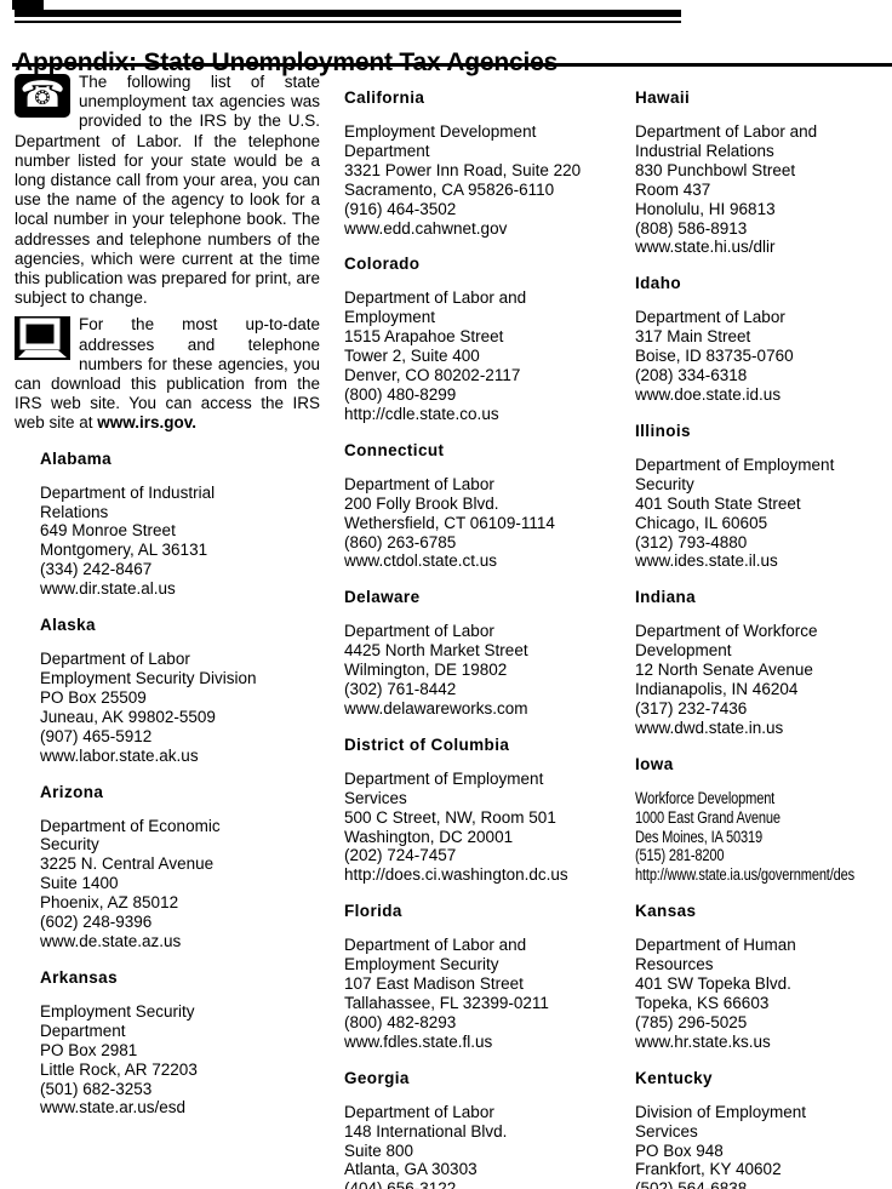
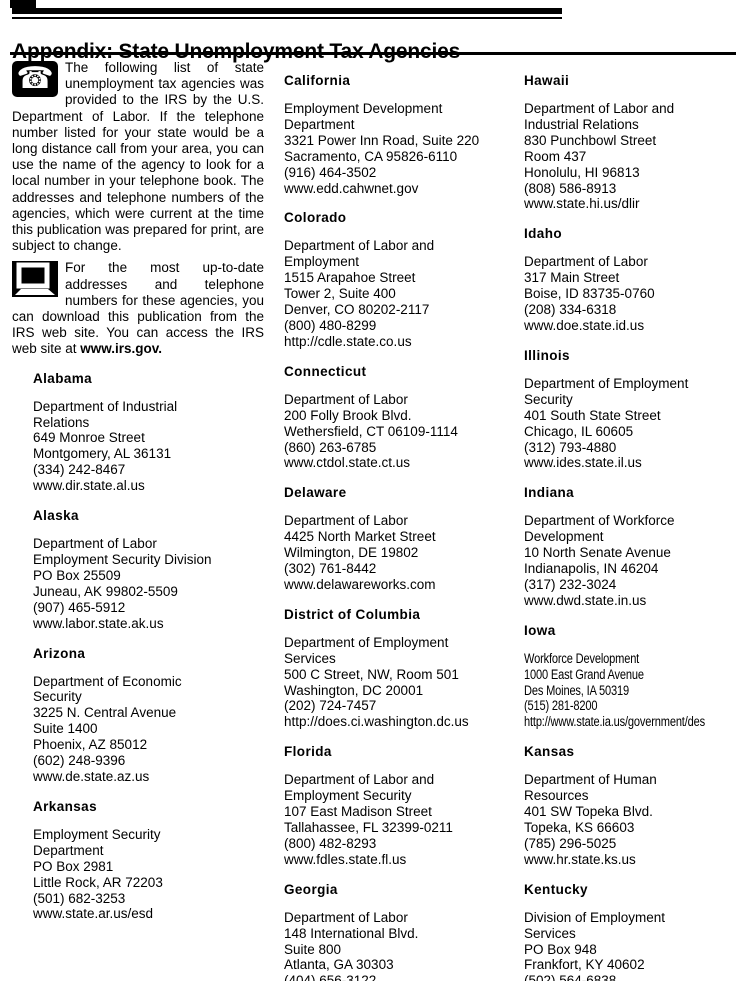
  Appendix: State Unemployment Tax Agencies
  ☎
  The following list of state unemployment tax agencies was provided to the IRS by the U.S. Department of Labor. If the telephone number listed for your state would be a long distance call from your area, you can use the name of the agency to look for a local number in your telephone book. The addresses and telephone numbers of the agencies, which were current at the time this publication was prepared for print, are subject to change.
  For the most up-to-date addresses and telephone numbers for these agencies, you can download this publication from the IRS web site. You can access the IRS web site at www.irs.gov.
  Alabama
  Department of Industrial
  Relations
  649 Monroe Street
  Montgomery, AL 36131
  (334) 242-8467
  www.dir.state.al.us
  Alaska
  Department of Labor
  Employment Security Division
  PO Box 25509
  Juneau, AK 99802-5509
  (907) 465-5912
  www.labor.state.ak.us
  Arizona
  Department of Economic
  Security
  3225 N. Central Avenue
  Suite 1400
  Phoenix, AZ 85012
  (602) 248-9396
  www.de.state.az.us
  Arkansas
  Employment Security
  Department
  PO Box 2981
  Little Rock, AR 72203
  (501) 682-3253
  www.state.ar.us/esd
  California
  Employment Development
  Department
  3321 Power Inn Road, Suite 220
  Sacramento, CA 95826-6110
  (916) 464-3502
  www.edd.cahwnet.gov
  Colorado
  Department of Labor and
  Employment
  1515 Arapahoe Street
  Tower 2, Suite 400
  Denver, CO 80202-2117
  (800) 480-8299
  http://cdle.state.co.us
  Connecticut
  Department of Labor
  200 Folly Brook Blvd.
  Wethersfield, CT 06109-1114
  (860) 263-6785
  www.ctdol.state.ct.us
  Delaware
  Department of Labor
  4425 North Market Street
  Wilmington, DE 19802
  (302) 761-8442
  www.delawareworks.com
  District of Columbia
  Department of Employment
  Services
  500 C Street, NW, Room 501
  Washington, DC 20001
  (202) 724-7457
  http://does.ci.washington.dc.us
  Florida
  Department of Labor and
  Employment Security
  107 East Madison Street
  Tallahassee, FL 32399-0211
  (800) 482-8293
  www.fdles.state.fl.us
  Georgia
  Department of Labor
  148 International Blvd.
  Suite 800
  Atlanta, GA 30303
  Hawaii
  Department of Labor and
  Industrial Relations
  830 Punchbowl Street
  Room 437
  Honolulu, HI 96813
  (808) 586-8913
  www.state.hi.us/dlir
  Idaho
  Department of Labor
  317 Main Street
  Boise, ID 83735-0760
  (208) 334-6318
  www.doe.state.id.us
  Illinois
  Department of Employment
  Security
  401 South State Street
  Chicago, IL 60605
  (312) 793-4880
  www.ides.state.il.us
  Indiana
  Department of Workforce
  Development
- 12 North Senate Avenue
+ 10 North Senate Avenue
  Indianapolis, IN 46204
- (317) 232-7436
+ (317) 232-3024
  www.dwd.state.in.us
  Iowa
  Workforce Development
  1000 East Grand Avenue
  Des Moines, IA 50319
  (515) 281-8200
  http://www.state.ia.us/government/des
  Kansas
  Department of Human
  Resources
  401 SW Topeka Blvd.
  Topeka, KS 66603
  (785) 296-5025
  www.hr.state.ks.us
  Kentucky
  Division of Employment
  Services
  PO Box 948
  Frankfort, KY 40602
